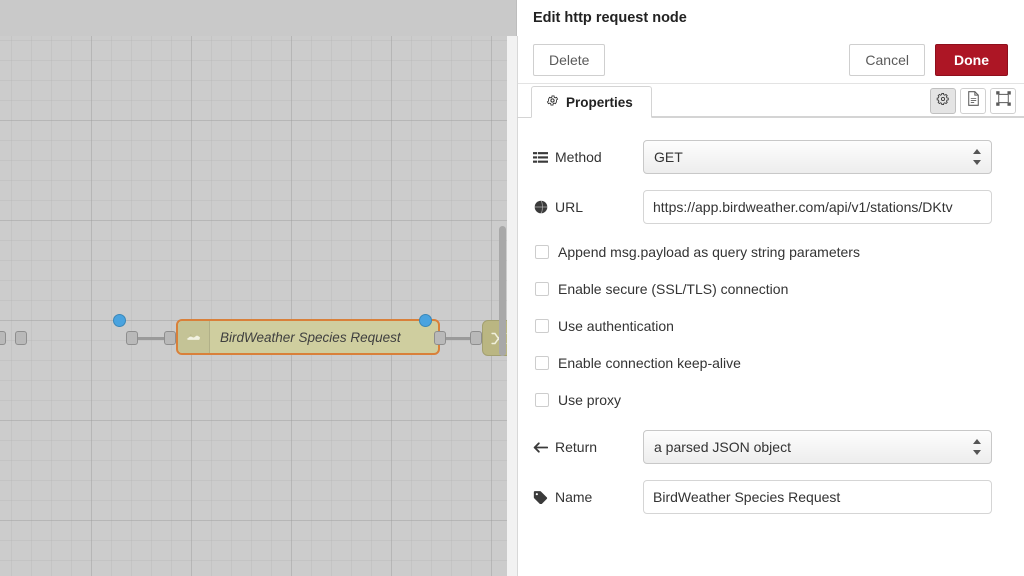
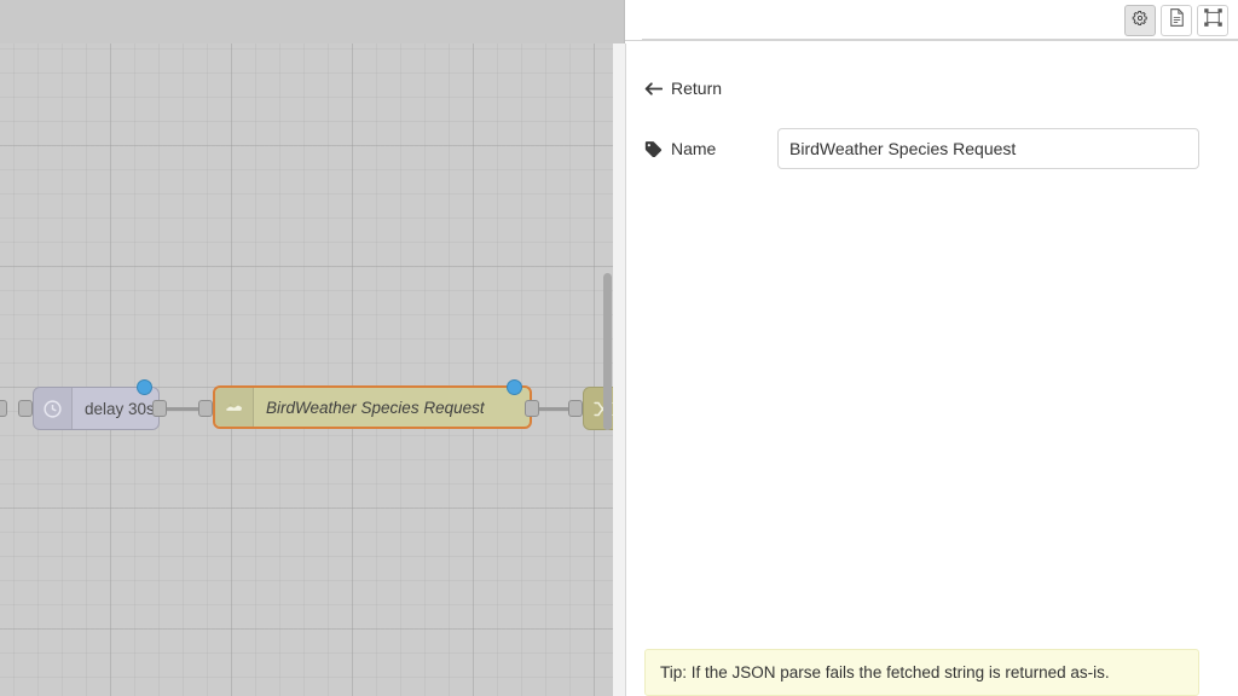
+ delay 30s
  BirdWeather Species Request
- Edit http request node
- Delete
- Cancel
- Done
- Properties
- Method
- GET
- URL
- https://app.birdweather.com/api/v1/stations/DKtv
- Append msg.payload as query string parameters
- Enable secure (SSL/TLS) connection
- Use authentication
- Enable connection keep-alive
- Use proxy
  Return
- a parsed JSON object
  Name
  BirdWeather Species Request
+ Tip: If the JSON parse fails the fetched string is returned as-is.
